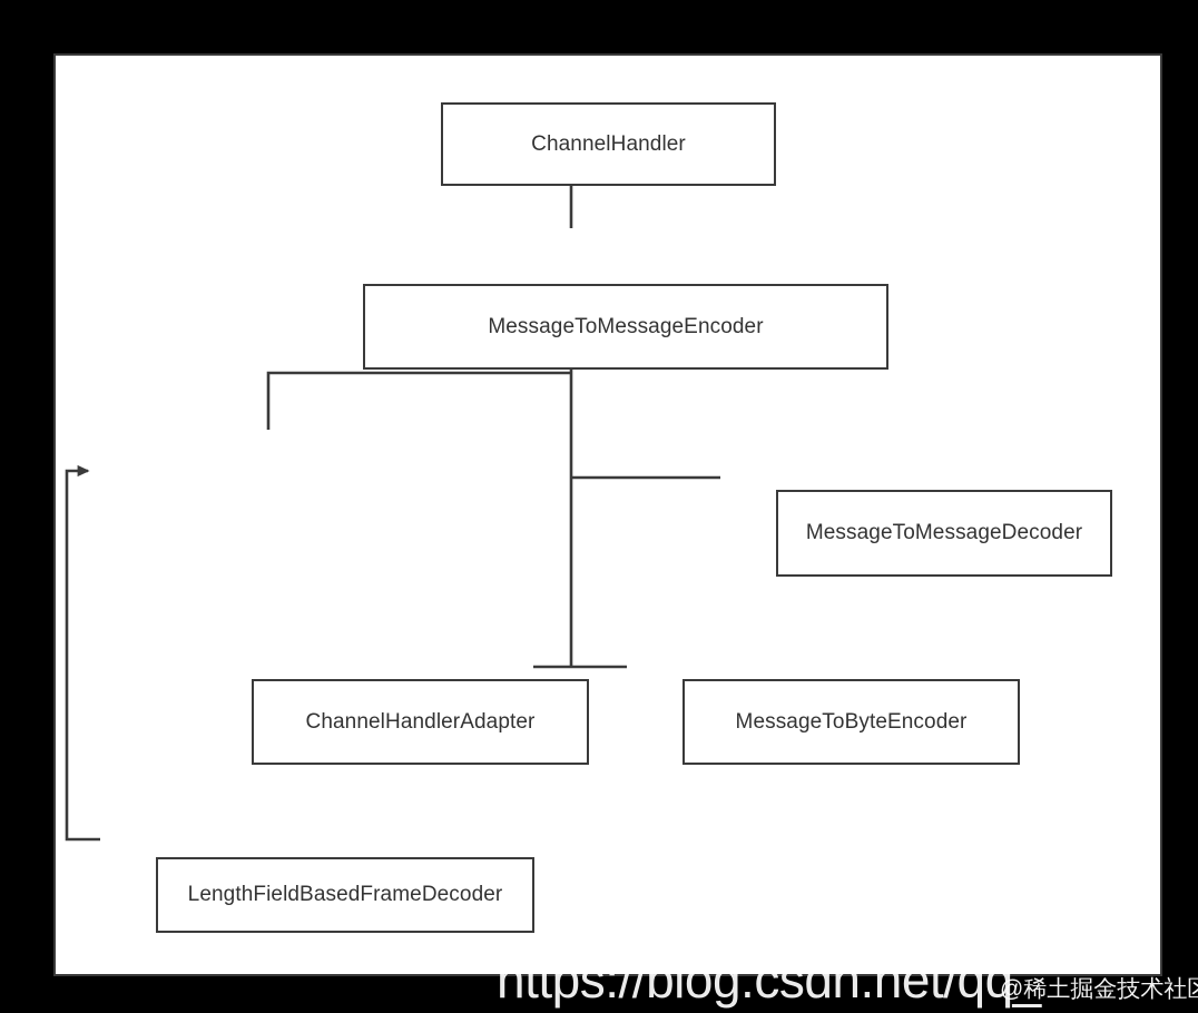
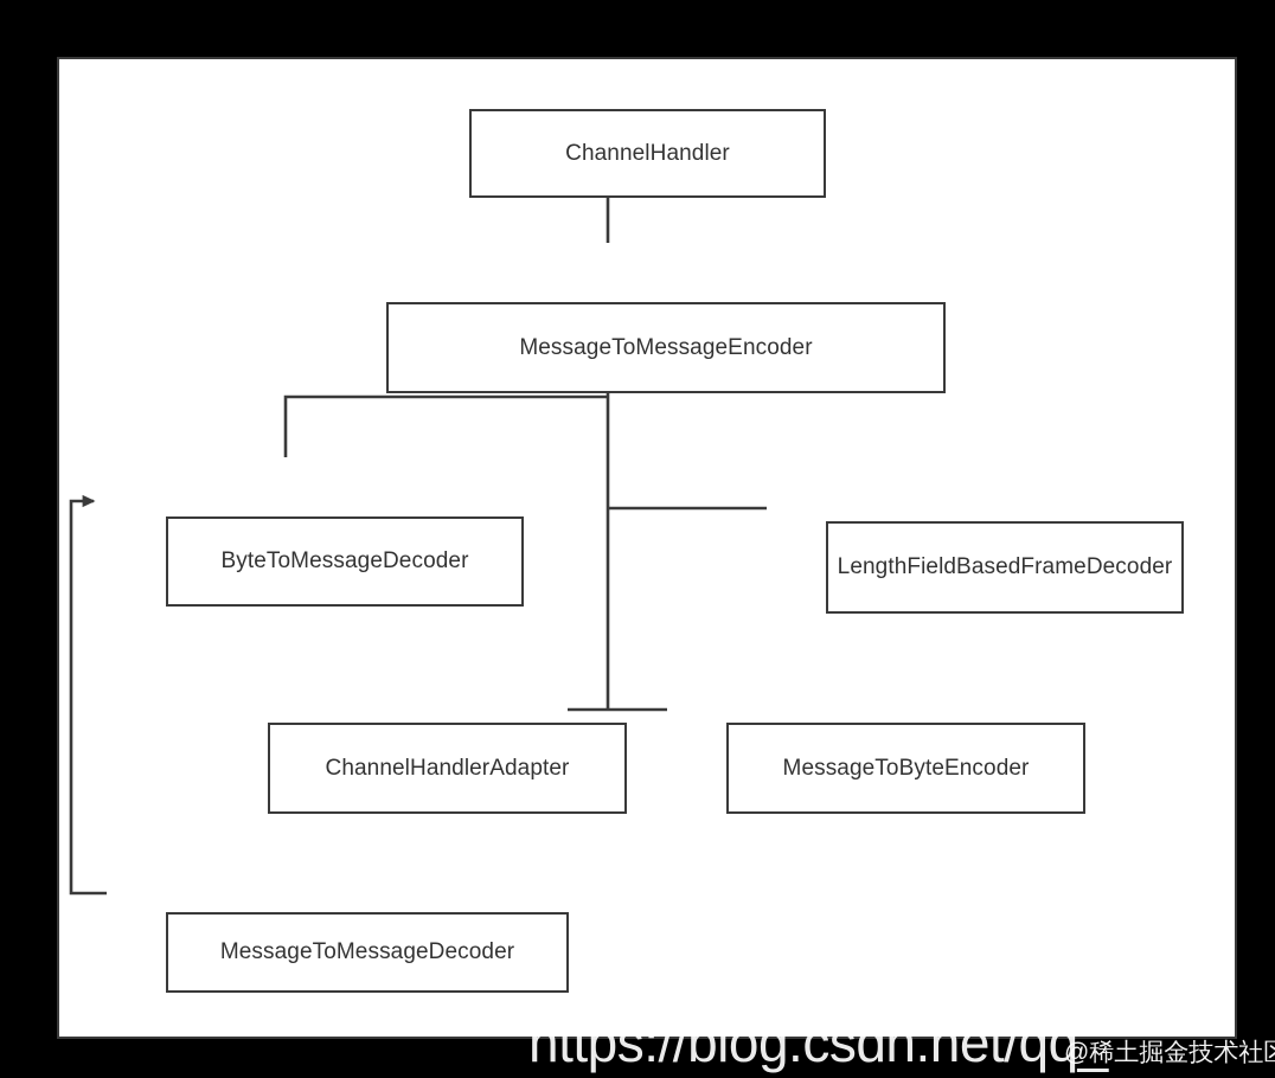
  ChannelHandler
  MessageToMessageEncoder
+ ByteToMessageDecoder
- MessageToMessageDecoder
+ LengthFieldBasedFrameDecoder
  ChannelHandlerAdapter
  MessageToByteEncoder
- LengthFieldBasedFrameDecoder
+ MessageToMessageDecoder
  https://blog.csdn.net/qq_
  @稀土掘金技术社
